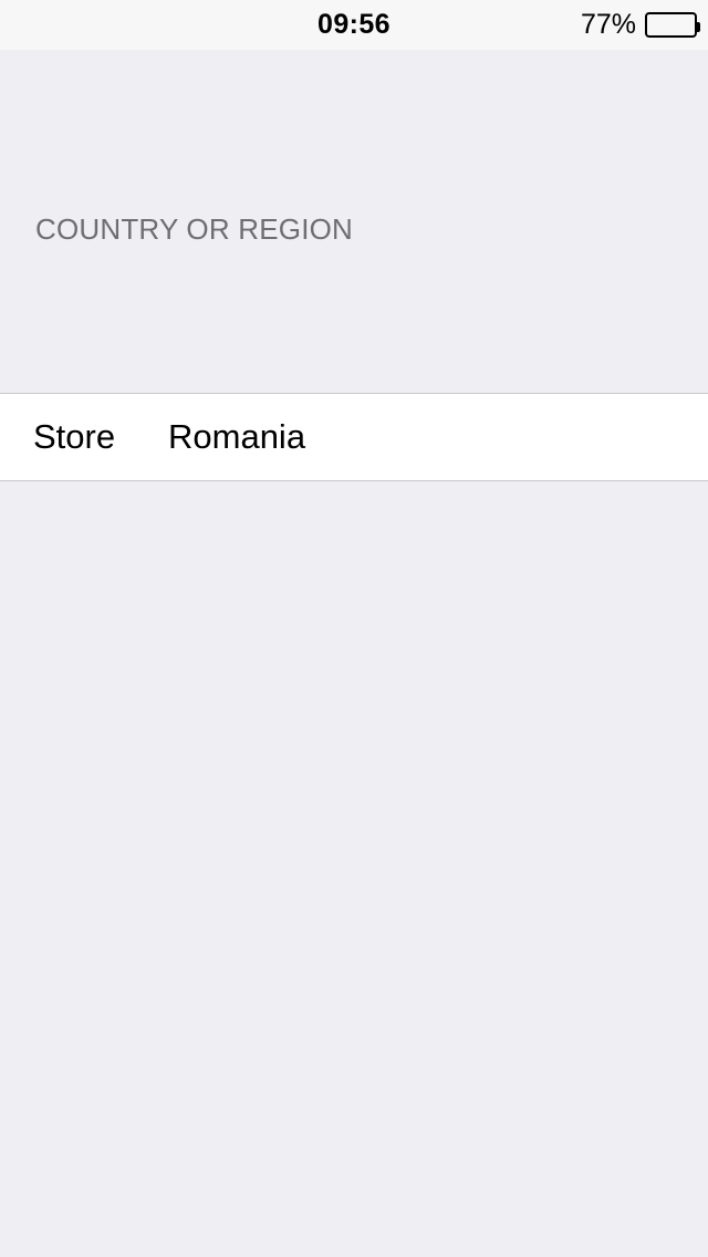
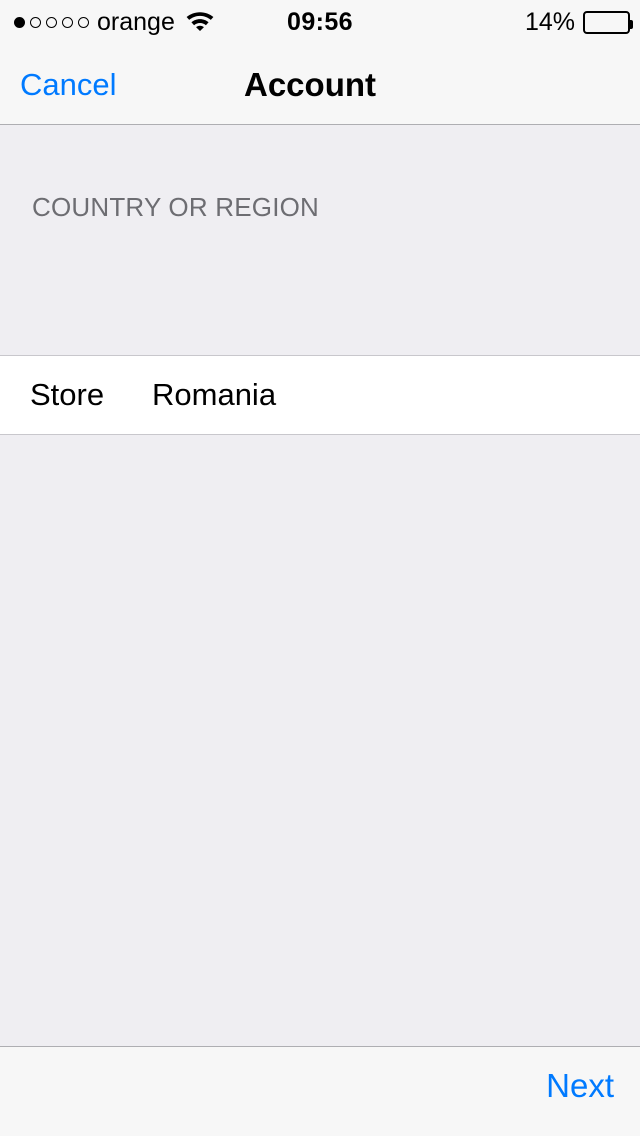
+ orange
  09:56
- 77%
+ 14%
+ Cancel
+ Account
  COUNTRY OR REGION
  Store
  Romania
+ Next
